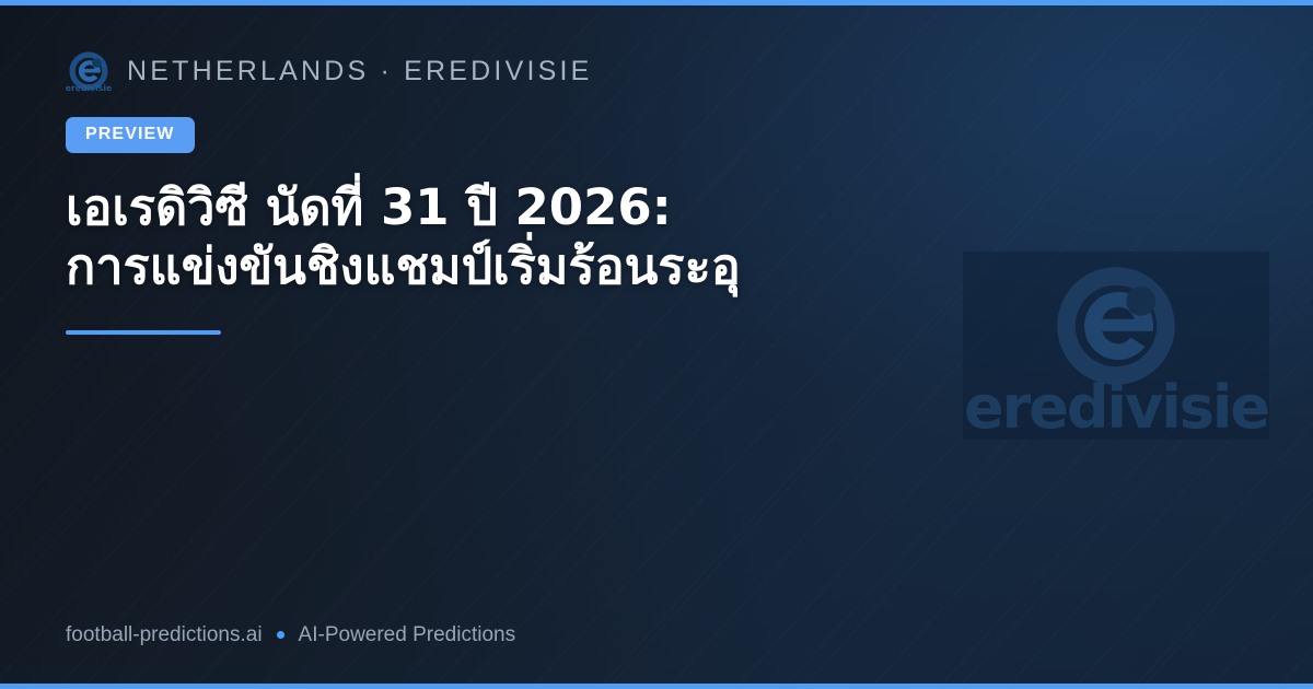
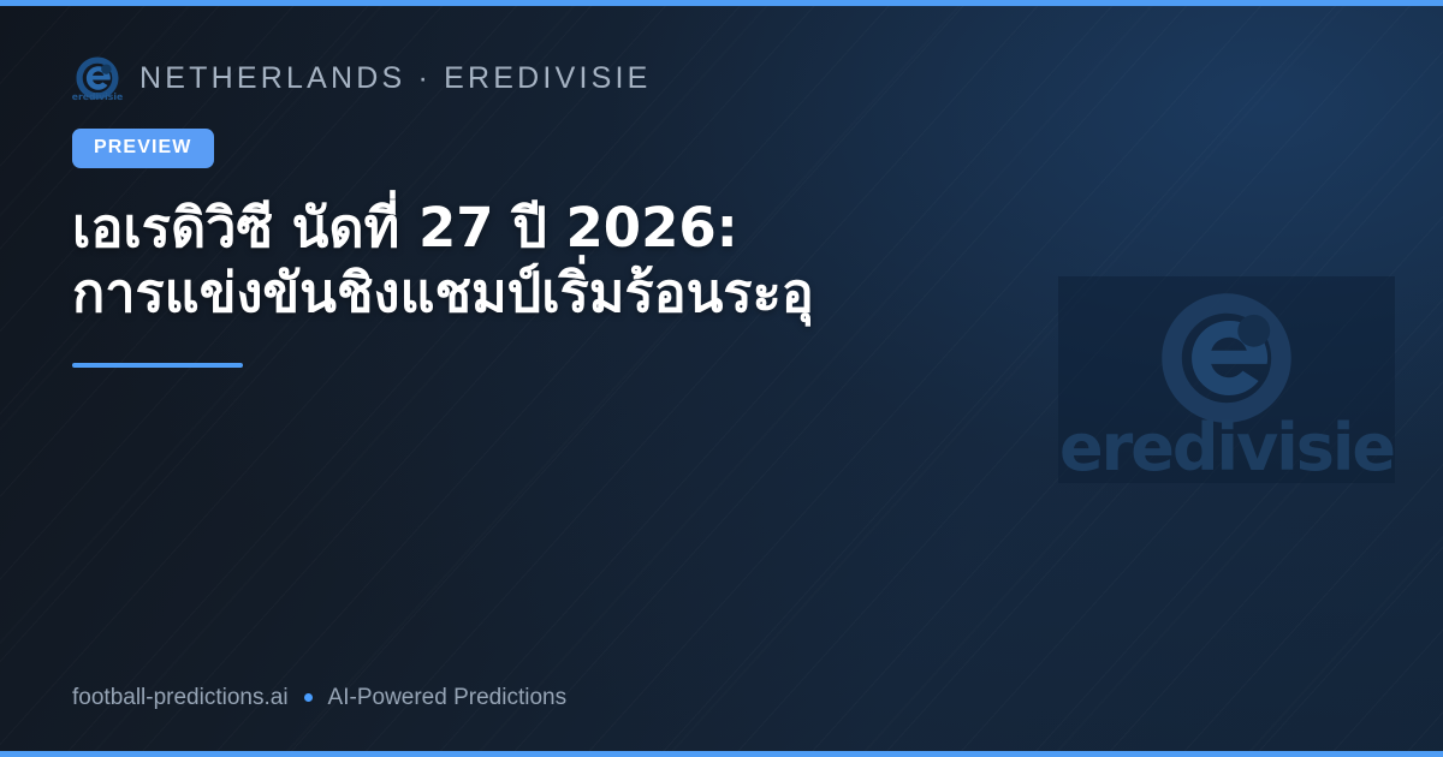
  eredivisie
  eredivisie
  NETHERLANDS · EREDIVISIE
  PREVIEW
- เอเรดิวิซี นัดที่ 31 ปี 2026:
+ เอเรดิวิซี นัดที่ 27 ปี 2026:
  การแข่งขันชิงแชมป์เริ่มร้อนระอุ
  football-predictions.ai
  AI-Powered Predictions
